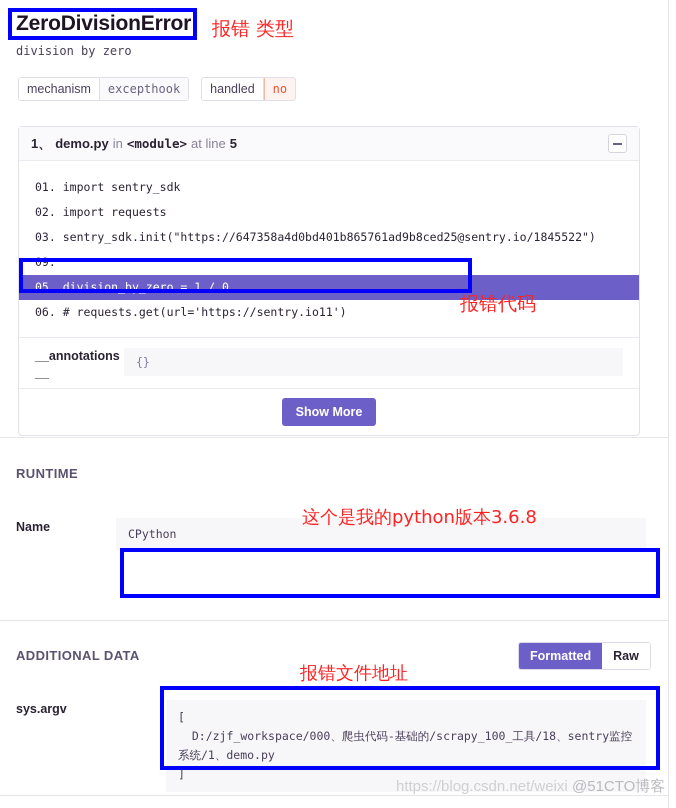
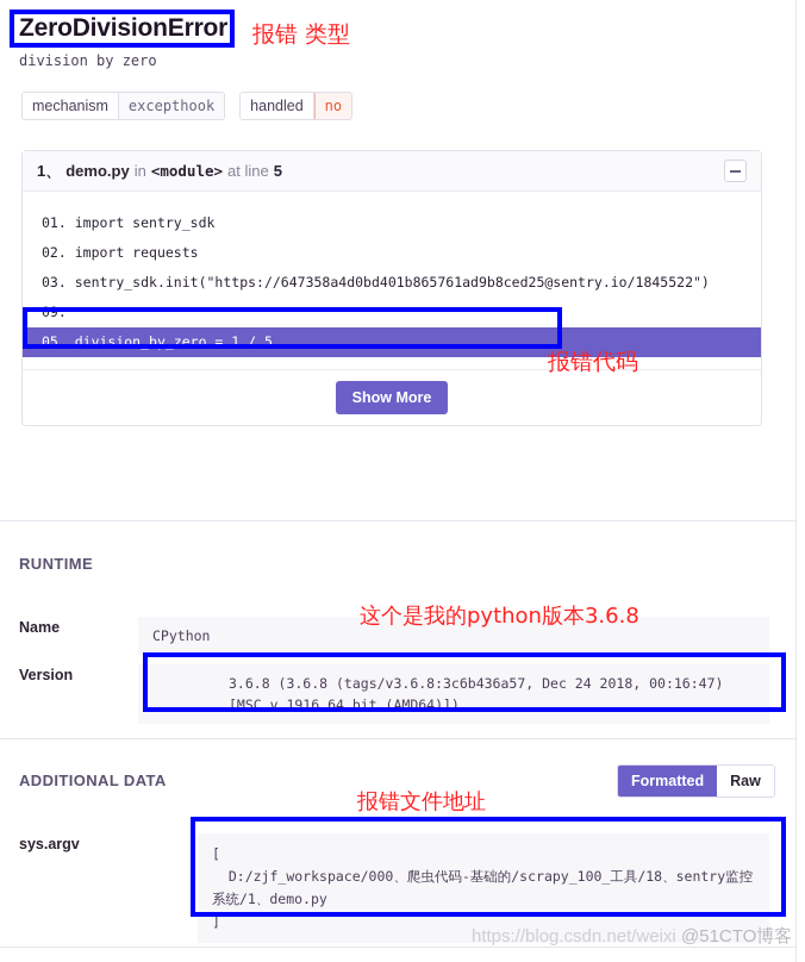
  ZeroDivisionError
  division by zero
  mechanism
  excepthook
  handled
  no
  1、
  demo.py
  in
  <module>
  at line
  5
  01. import sentry_sdk
  02. import requests
  03. sentry_sdk.init("https://647358a4d0bd401b865761ad9b8ced25@sentry.io/1845522")
  09.
- 05. division_by_zero = 1 / 0
+ 05. division_by_zero = 1 / 5
- 06. # requests.get(url='https://sentry.io11')
- __annotations__
- {}
  Show More
  RUNTIME
  Name
  CPython
+ Version
+ 3.6.8 (3.6.8 (tags/v3.6.8:3c6b436a57, Dec 24 2018, 00:16:47) [MSC v.1916 64 bit (AMD64)])
  ADDITIONAL DATA
  Formatted
  Raw
  sys.argv
  [
  D:/zjf_workspace/000、爬虫代码-基础的/scrapy_100_工具/18、sentry监控系统/1、demo.py
  ]
  报错 类型
  报错代码
  这个是我的python版本3.6.8
  报错文件地址
  https://blog.csdn.net/weixi
  @51CTO博客
